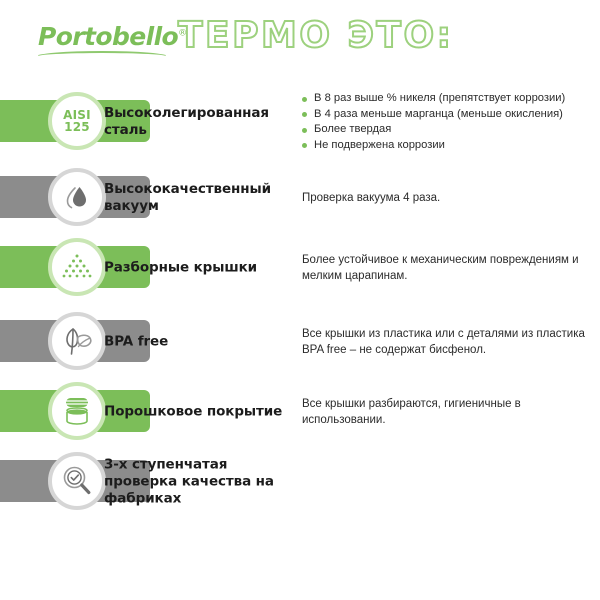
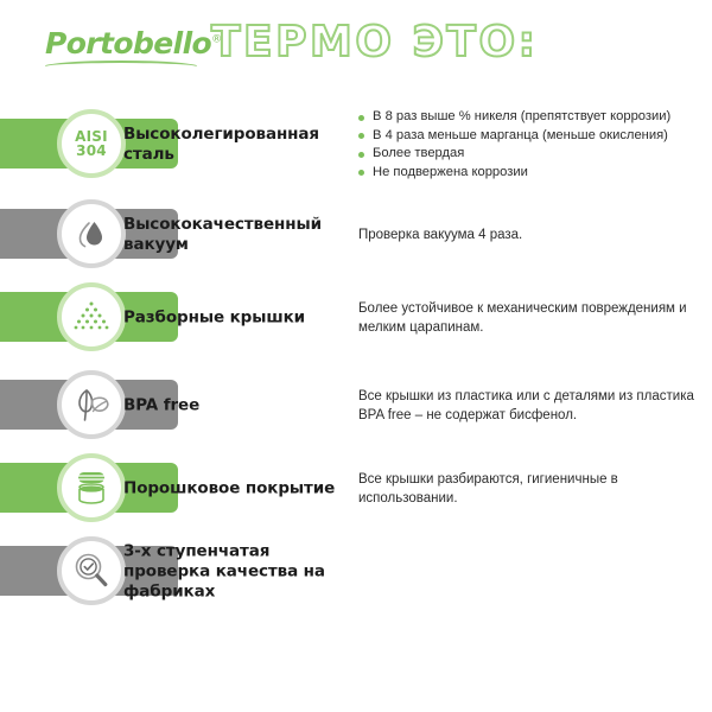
  Portobello®
  ТЕРМО ЭТО:
  AISI
- 125
+ 304
  Высоколегированная сталь
  В 8 раз выше % никеля (препятствует коррозии)
  В 4 раза меньше марганца (меньше окисления)
  Более твердая
  Не подвержена коррозии
  Высококачественный вакуум
  Проверка вакуума 4 раза.
  Разборные крышки
  Более устойчивое к механическим повреждениям и мелким царапинам.
  BPA free
  Все крышки из пластика или с деталями из пластика BPA free – не содержат бисфенол.
  Порошковое покрытие
  Все крышки разбираются, гигиеничные в использовании.
  3-х ступенчатая проверка качества на фабриках
